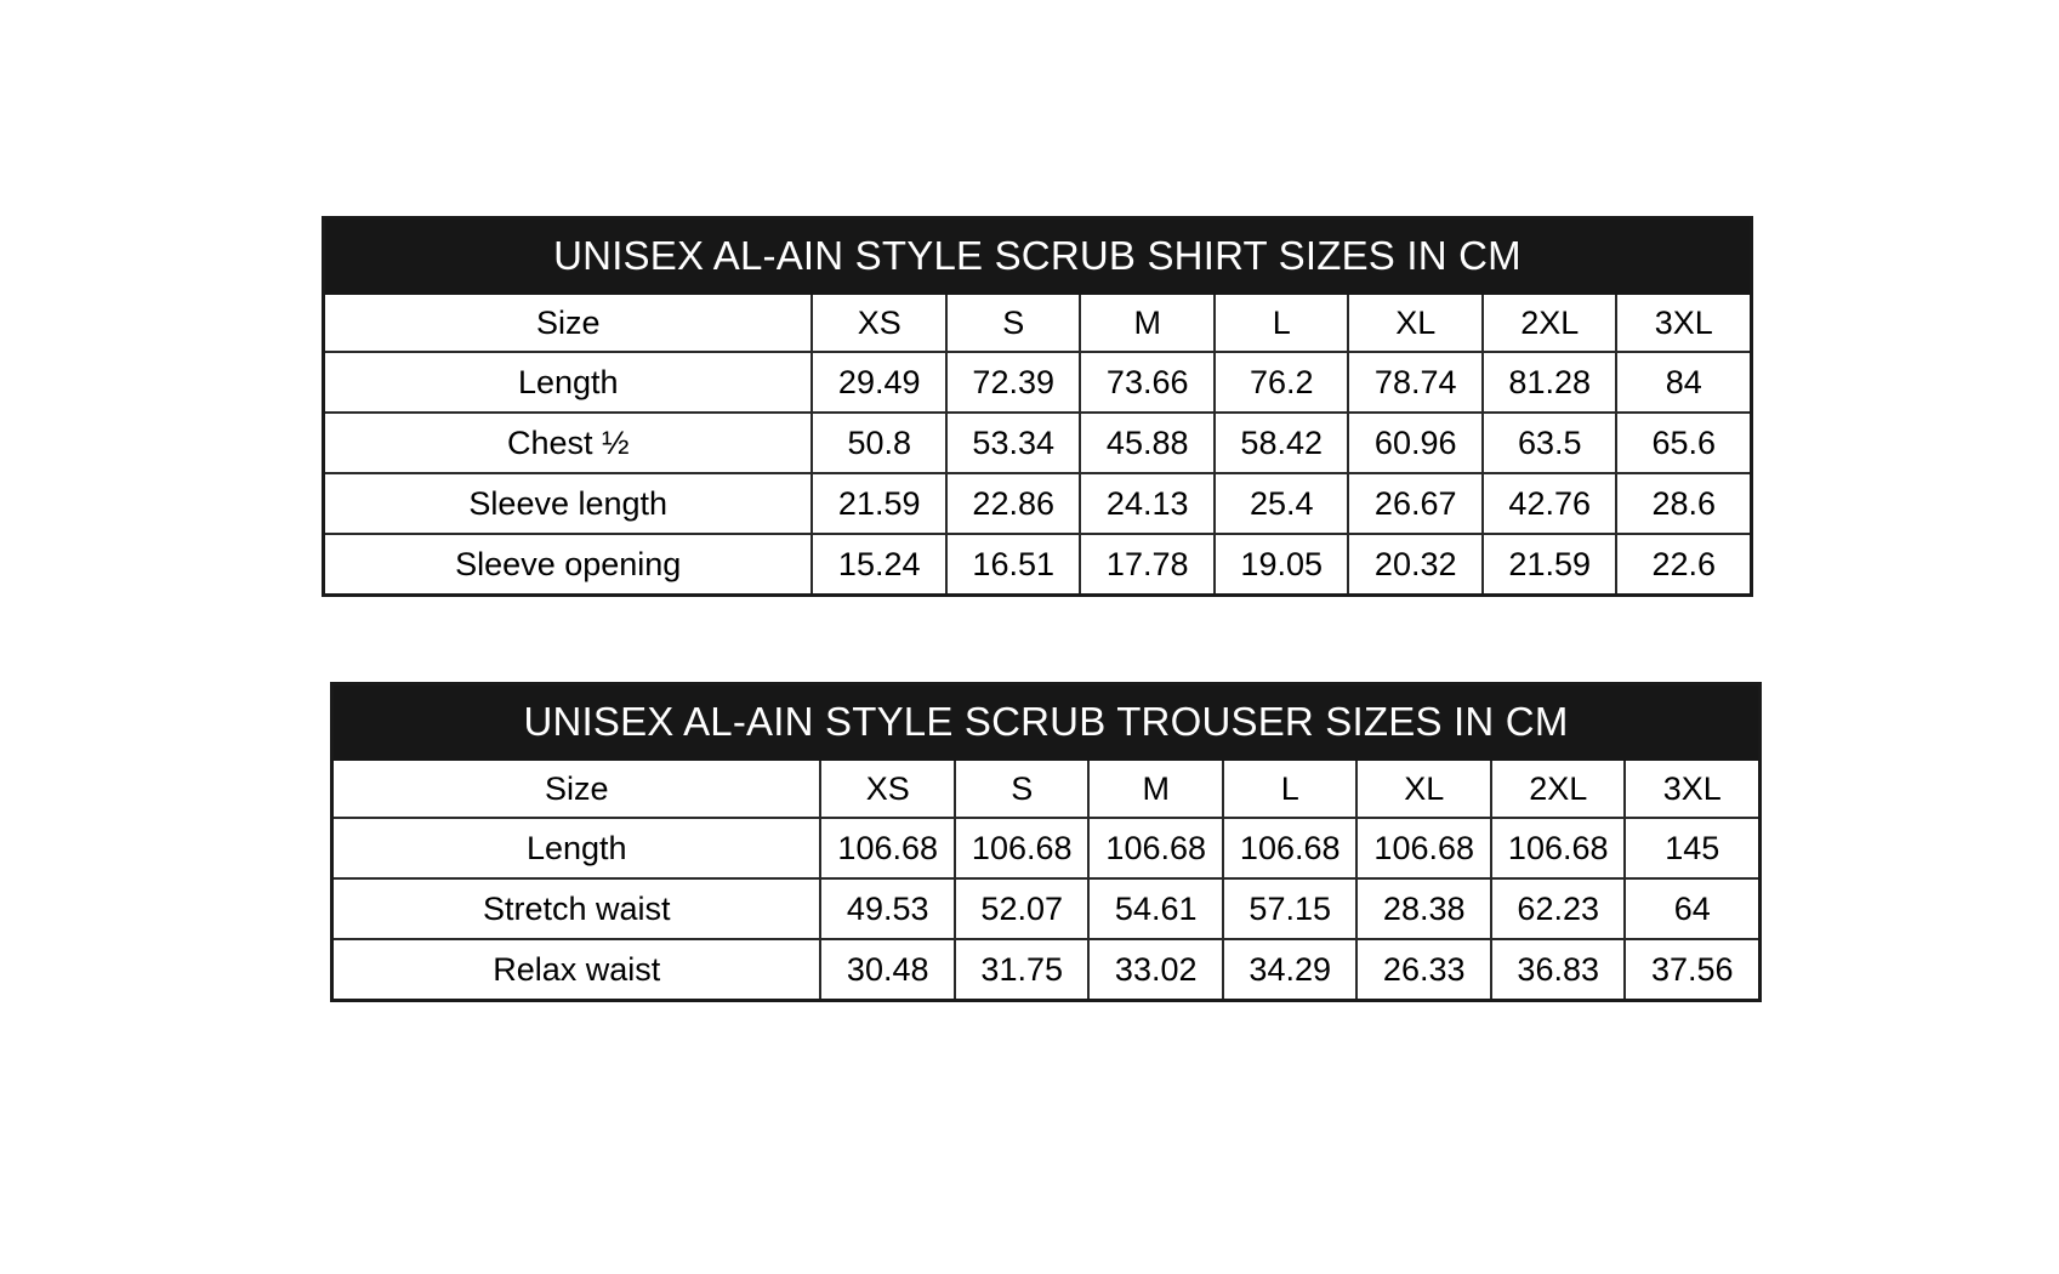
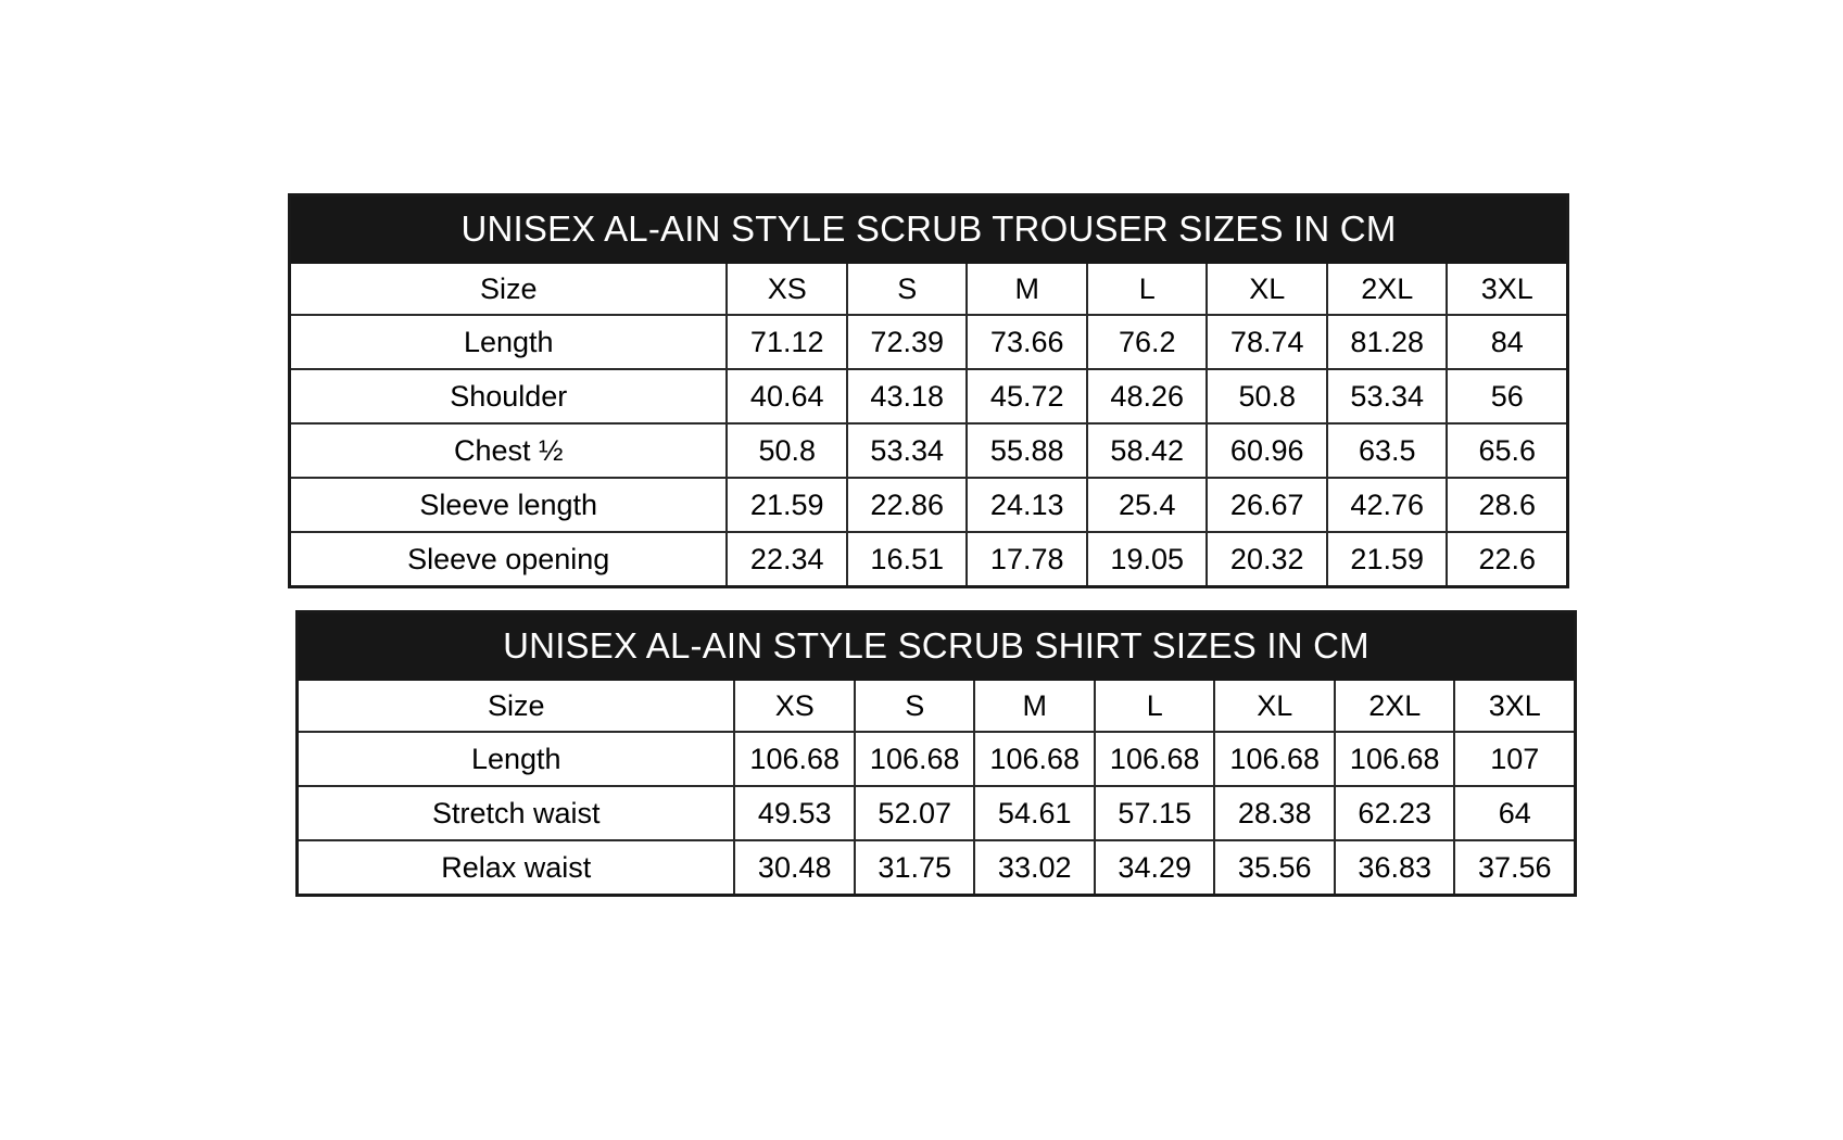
- UNISEX AL-AIN STYLE SCRUB SHIRT SIZES IN CM
+ UNISEX AL-AIN STYLE SCRUB TROUSER SIZES IN CM
  Size	XS	S	M	L	XL	2XL	3XL
- Length	29.49	72.39	73.66	76.2	78.74	81.28	84
+ Length	71.12	72.39	73.66	76.2	78.74	81.28	84
+ Shoulder	40.64	43.18	45.72	48.26	50.8	53.34	56
- Chest ½	50.8	53.34	45.88	58.42	60.96	63.5	65.6
+ Chest ½	50.8	53.34	55.88	58.42	60.96	63.5	65.6
  Sleeve length	21.59	22.86	24.13	25.4	26.67	42.76	28.6
- Sleeve opening	15.24	16.51	17.78	19.05	20.32	21.59	22.6
+ Sleeve opening	22.34	16.51	17.78	19.05	20.32	21.59	22.6
- UNISEX AL-AIN STYLE SCRUB TROUSER SIZES IN CM
+ UNISEX AL-AIN STYLE SCRUB SHIRT SIZES IN CM
  Size	XS	S	M	L	XL	2XL	3XL
- Length	106.68	106.68	106.68	106.68	106.68	106.68	145
+ Length	106.68	106.68	106.68	106.68	106.68	106.68	107
  Stretch waist	49.53	52.07	54.61	57.15	28.38	62.23	64
- Relax waist	30.48	31.75	33.02	34.29	26.33	36.83	37.56
+ Relax waist	30.48	31.75	33.02	34.29	35.56	36.83	37.56
